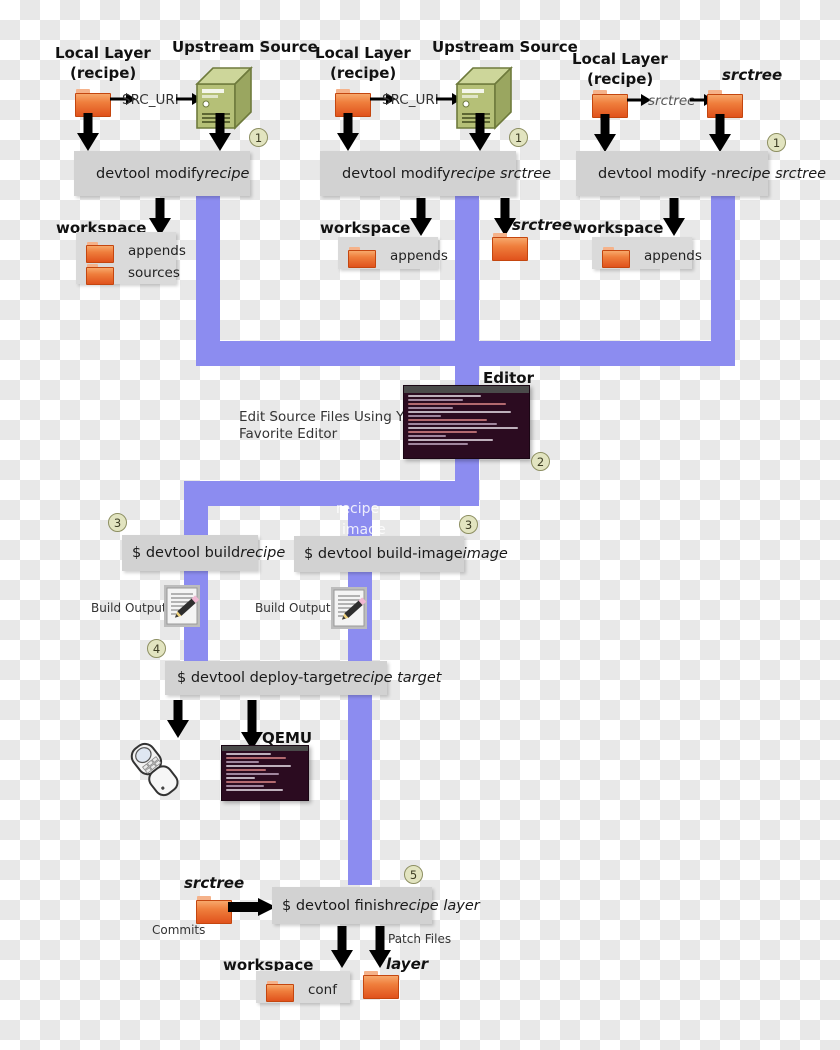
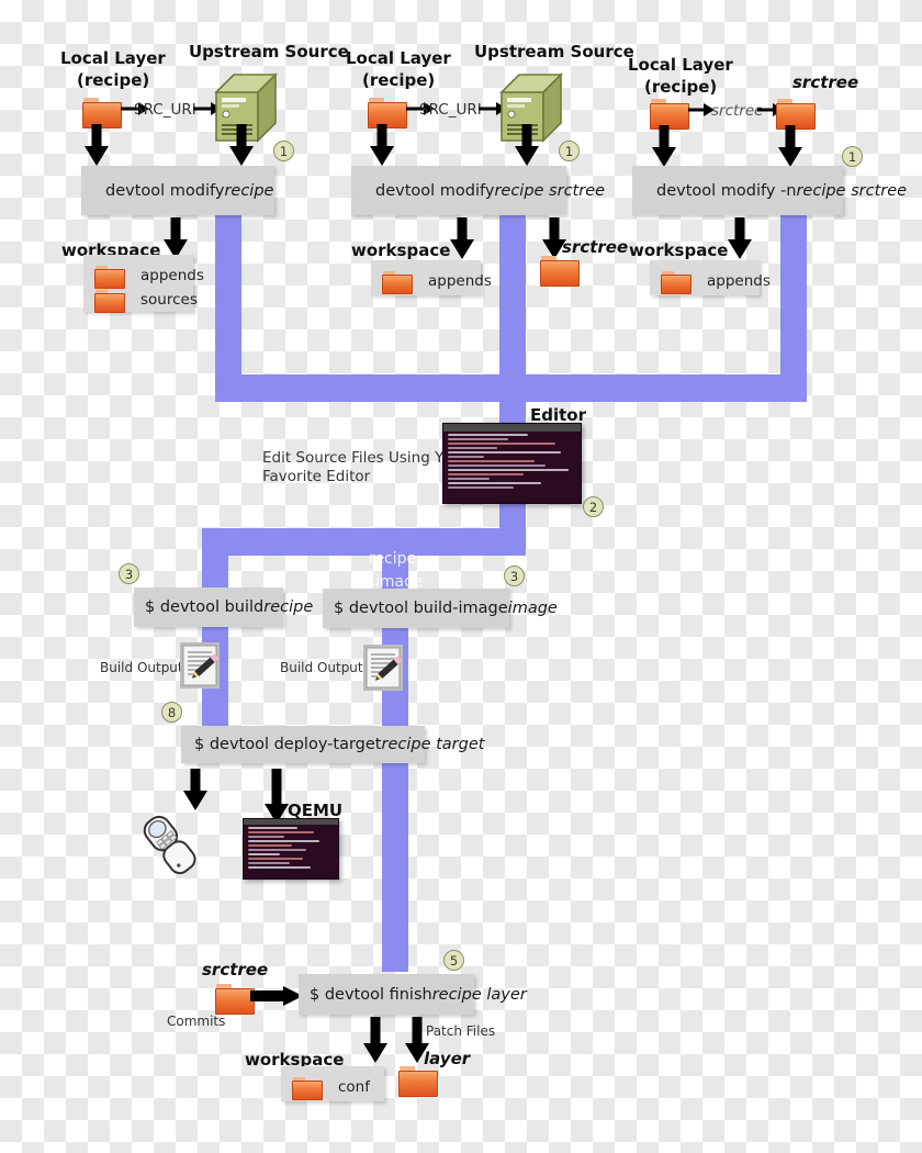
  recipe
  image
  Local Layer
  (recipe)
  SRC_UR
  Upstream Source
  1
  devtool modify
  recipe
  workspace
  appends
  sources
  Local Layer
  (recipe)
  SRC_UR
  Upstream Source
  1
  devtool modify
  recipe srctree
  workspace
  appends
  srctree
  Local Layer
  (recipe)
  srctre
  srctree
  1
  devtool modify -n
  recipe srctree
  workspace
  appends
  Editor
  Edit Source Files Using Y
  Favorite Editor
  2
  3
  $ devtool build
  recipe
  Build Outpu
  3
  $ devtool build-image
  image
  Build Output
- 4
+ 8
  $ devtool deploy-target
  recipe target
  QEMU
  5
  srctree
  Commits
  $ devtool finish
  recipe layer
  Patch Files
  workspace
  conf
  layer
